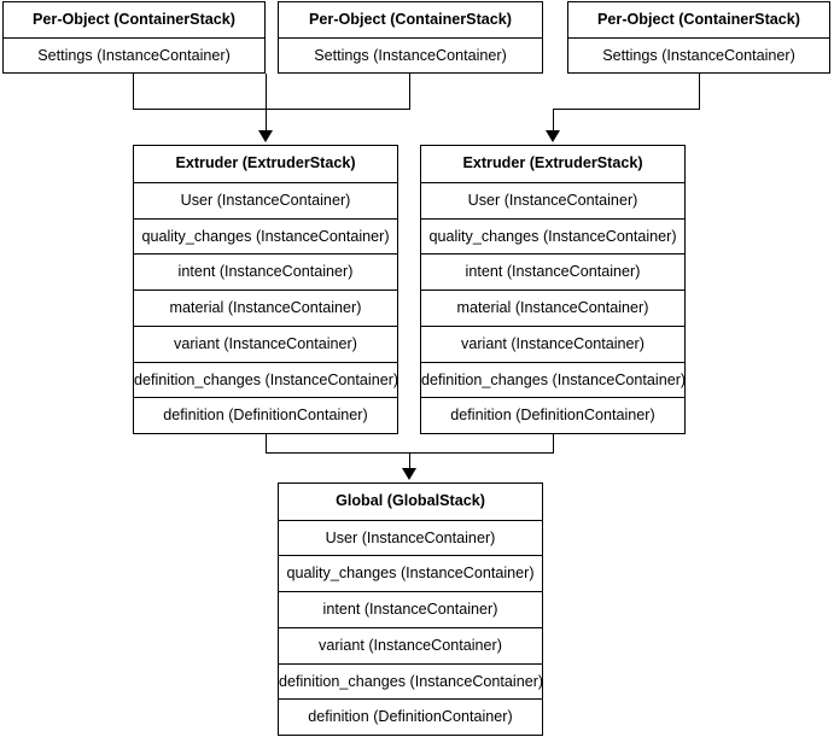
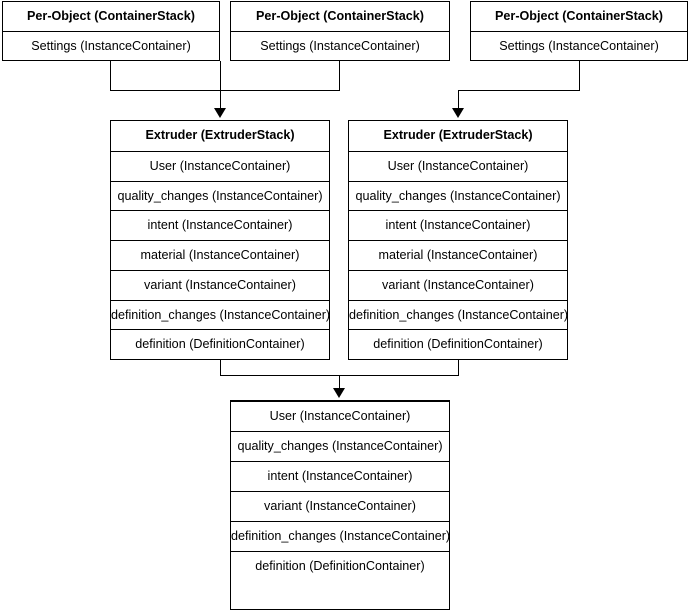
  Per-Object (ContainerStack)
  Settings (InstanceContainer)
  Per-Object (ContainerStack)
  Settings (InstanceContainer)
  Per-Object (ContainerStack)
  Settings (InstanceContainer)
  Extruder (ExtruderStack)
  User (InstanceContainer)
  quality_changes (InstanceContainer)
  intent (InstanceContainer)
  material (InstanceContainer)
  variant (InstanceContainer)
  definition_changes (InstanceContainer)
  definition (DefinitionContainer)
  Extruder (ExtruderStack)
  User (InstanceContainer)
  quality_changes (InstanceContainer)
  intent (InstanceContainer)
  material (InstanceContainer)
  variant (InstanceContainer)
  definition_changes (InstanceContainer)
  definition (DefinitionContainer)
- Global (GlobalStack)
  User (InstanceContainer)
  quality_changes (InstanceContainer)
  intent (InstanceContainer)
  variant (InstanceContainer)
  definition_changes (InstanceContainer)
  definition (DefinitionContainer)
